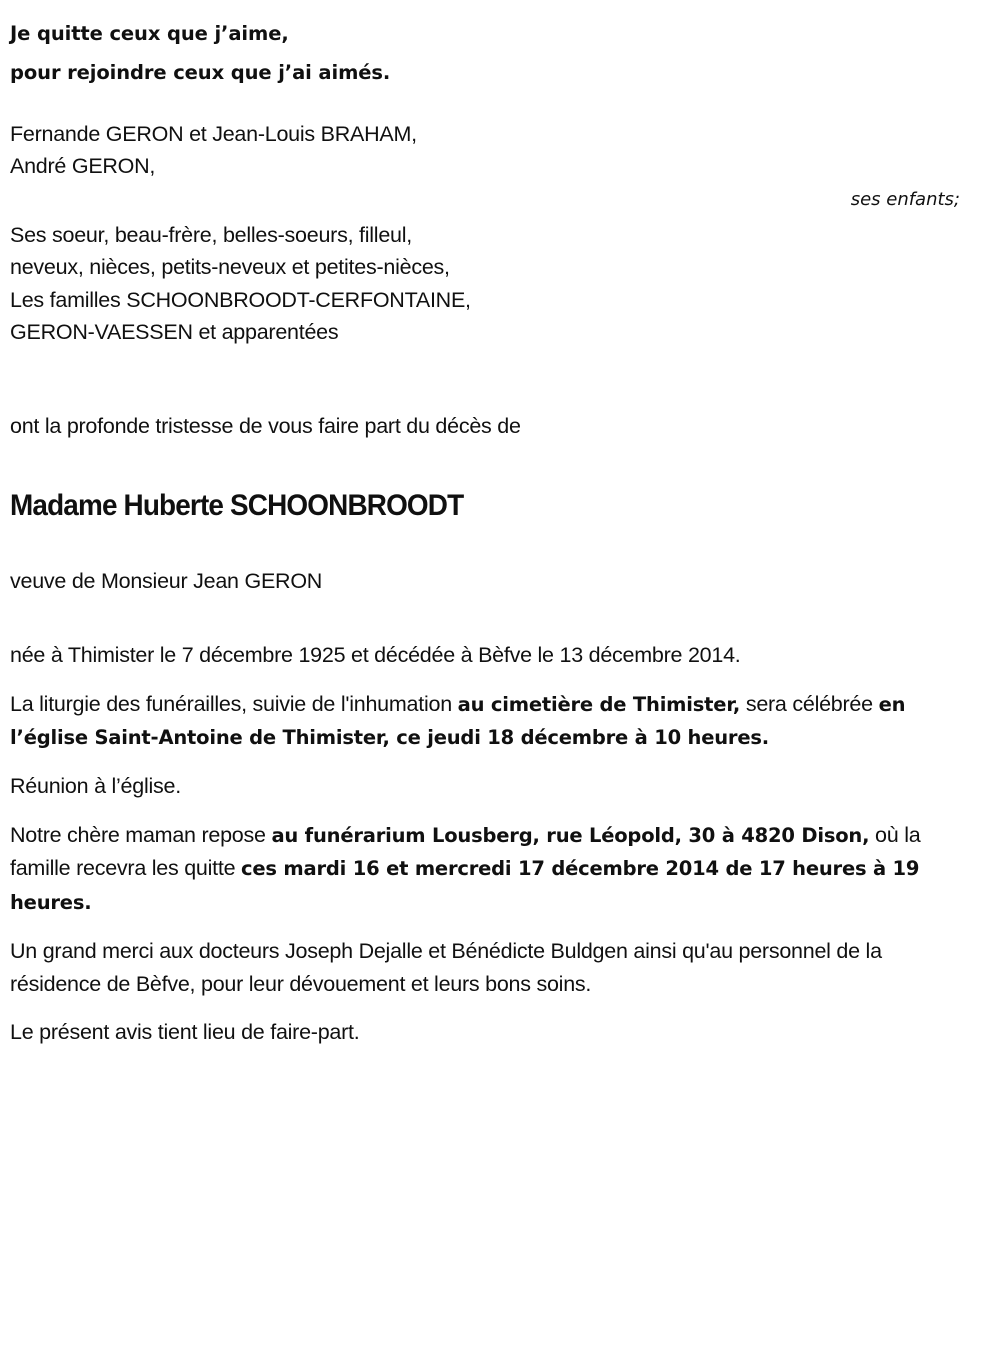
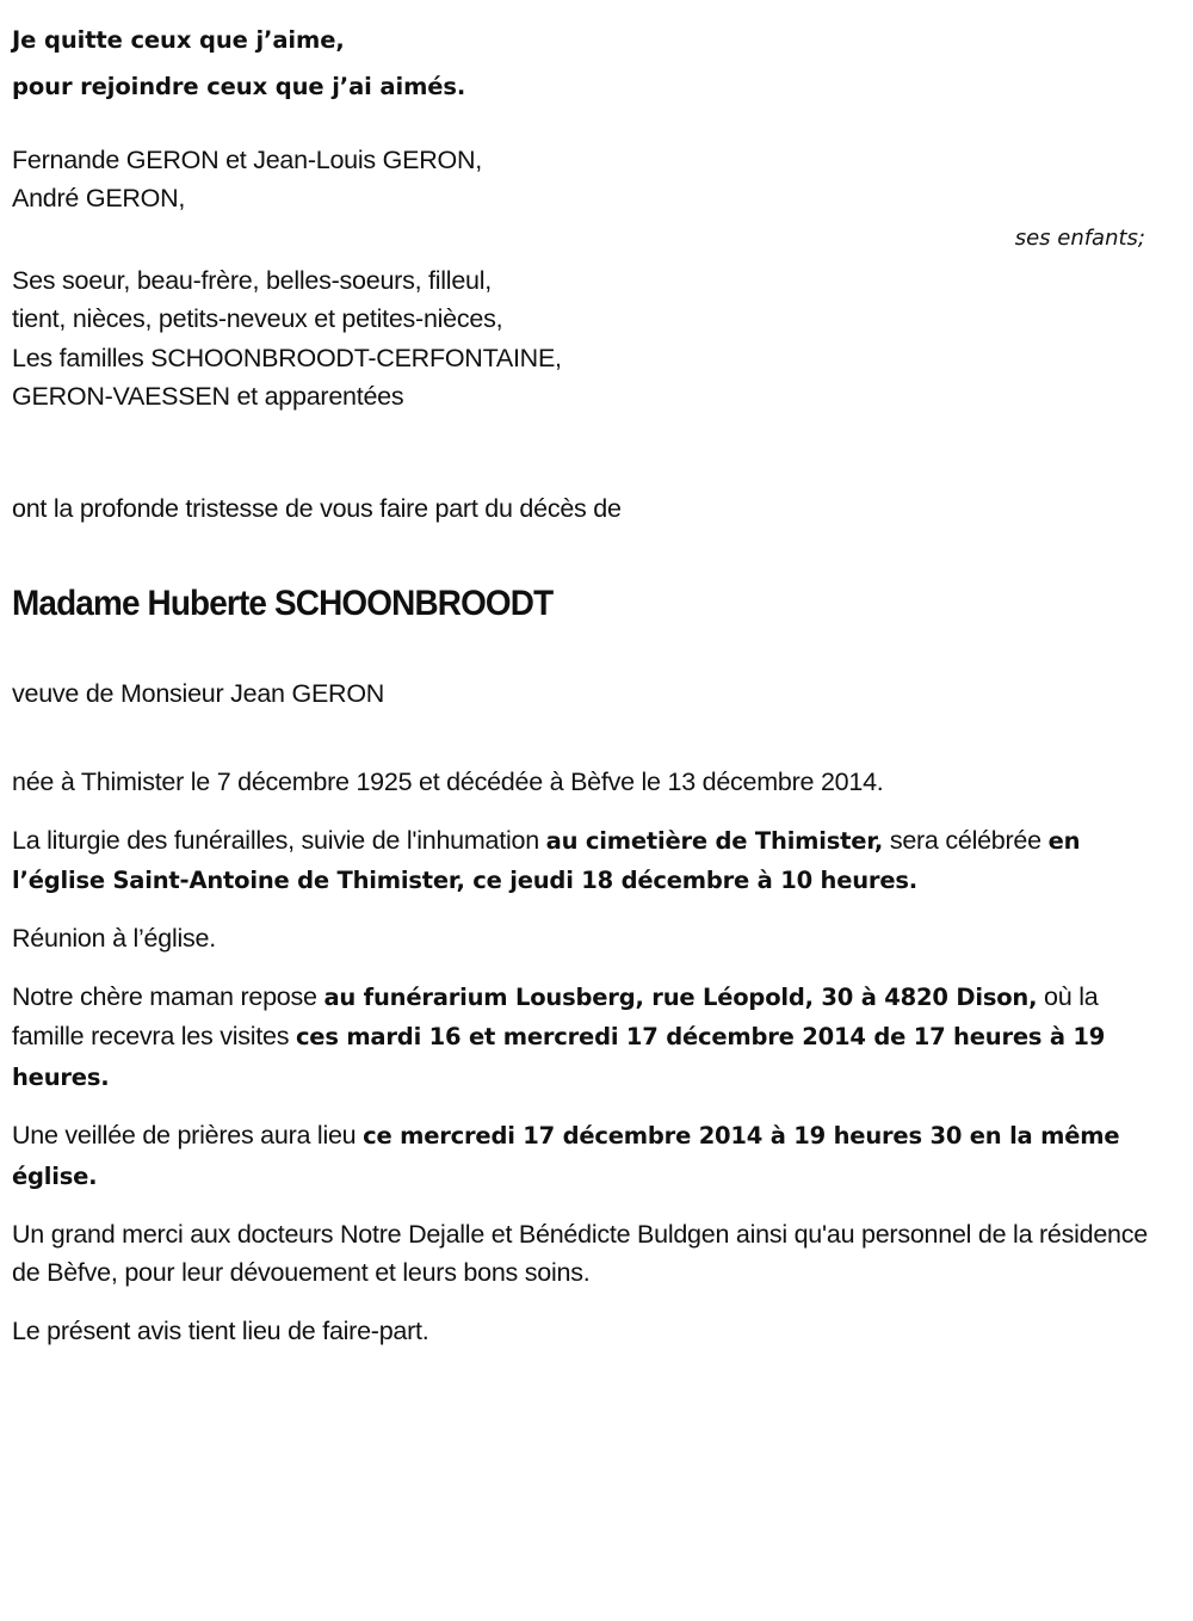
  Je quitte ceux que j’aime,
  pour rejoindre ceux que j’ai aimés.
- Fernande GERON et Jean-Louis BRAHAM,
+ Fernande GERON et Jean-Louis GERON,
  André GERON,
  ses enfants;
  Ses soeur, beau-frère, belles-soeurs, filleul,
- neveux, nièces, petits-neveux et petites-nièces,
+ tient, nièces, petits-neveux et petites-nièces,
  Les familles SCHOONBROODT-CERFONTAINE,
  GERON-VAESSEN et apparentées
  ont la profonde tristesse de vous faire part du décès de
  Madame Huberte SCHOONBROODT
  veuve de Monsieur Jean GERON
  née à Thimister le 7 décembre 1925 et décédée à Bèfve le 13 décembre 2014.
  La liturgie des funérailles, suivie de l'inhumation au cimetière de Thimister, sera célébrée en l’église Saint-Antoine de Thimister, ce jeudi 18 décembre à 10 heures.
  Réunion à l’église.
- Notre chère maman repose au funérarium Lousberg, rue Léopold, 30 à 4820 Dison, où la famille recevra les quitte ces mardi 16 et mercredi 17 décembre 2014 de 17 heures à 19 heures.
+ Notre chère maman repose au funérarium Lousberg, rue Léopold, 30 à 4820 Dison, où la famille recevra les visites ces mardi 16 et mercredi 17 décembre 2014 de 17 heures à 19 heures.
+ Une veillée de prières aura lieu ce mercredi 17 décembre 2014 à 19 heures 30 en la même église.
- Un grand merci aux docteurs Joseph Dejalle et Bénédicte Buldgen ainsi qu'au personnel de la résidence de Bèfve, pour leur dévouement et leurs bons soins.
+ Un grand merci aux docteurs Notre Dejalle et Bénédicte Buldgen ainsi qu'au personnel de la résidence de Bèfve, pour leur dévouement et leurs bons soins.
  Le présent avis tient lieu de faire-part.
